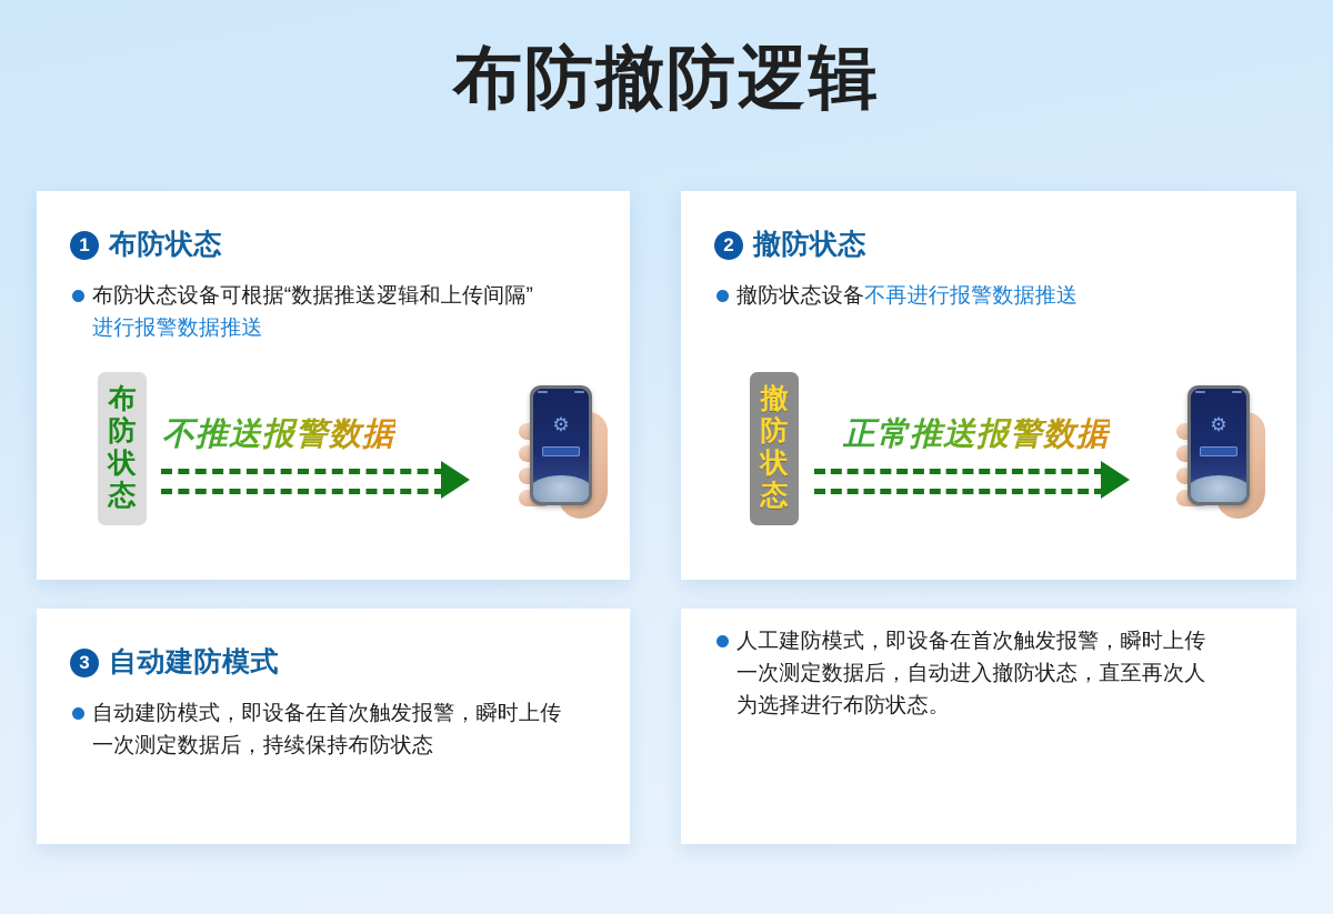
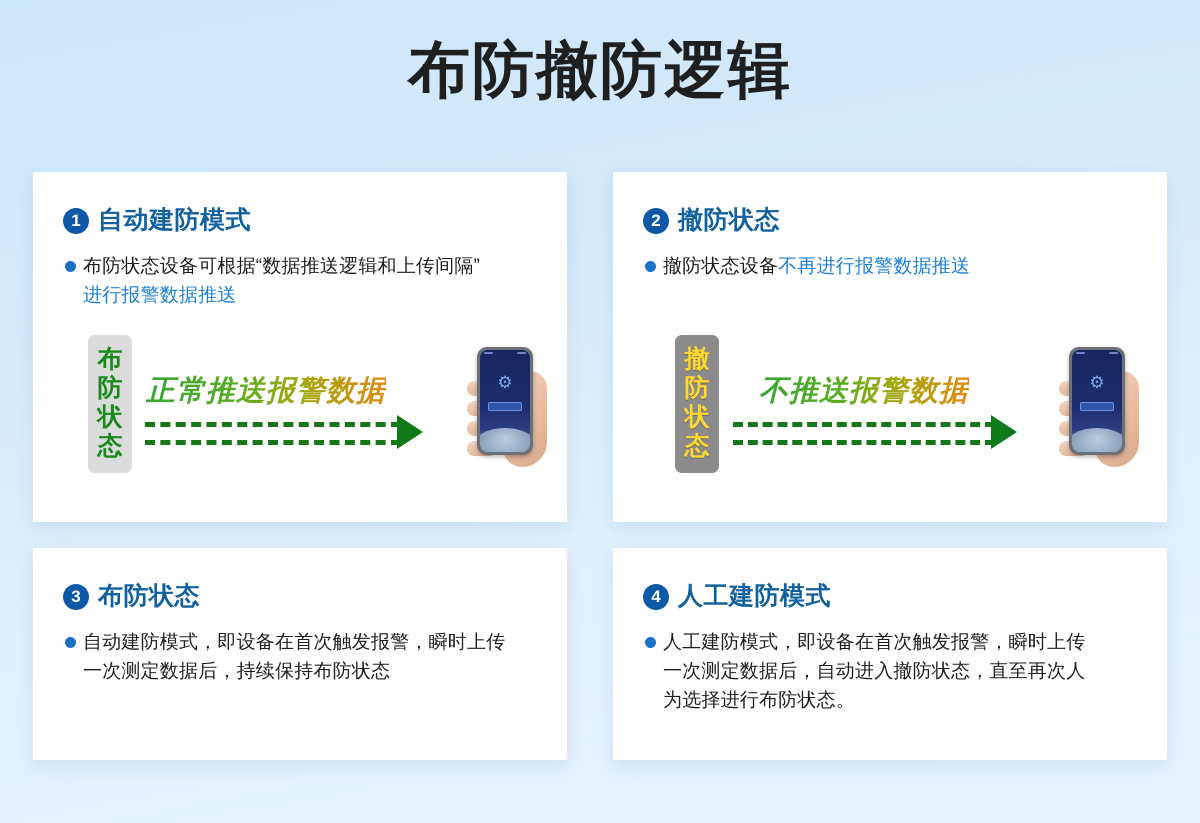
  布防撤防逻辑
  1
- 布防状态
+ 自动建防模式
  布防状态设备可根据“数据推送逻辑和上传间隔”
  进行报警数据推送
  布
  防
  状
  态
- 不推送报警数据
+ 正常推送报警数据
  ⚙
  2
  撤防状态
  撤防状态设备不再进行报警数据推送
  撤
  防
  状
  态
- 正常推送报警数据
+ 不推送报警数据
  ⚙
  3
- 自动建防模式
+ 布防状态
  自动建防模式，即设备在首次触发报警，瞬时上传
  一次测定数据后，持续保持布防状态
+ 4
+ 人工建防模式
  人工建防模式，即设备在首次触发报警，瞬时上传
  一次测定数据后，自动进入撤防状态，直至再次人
  为选择进行布防状态。
